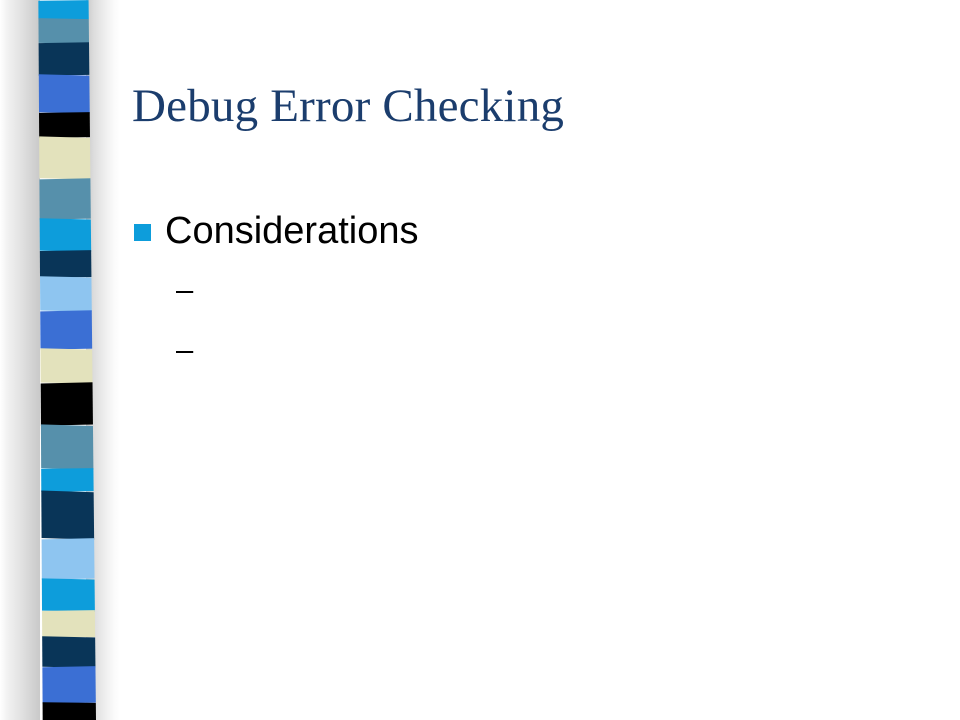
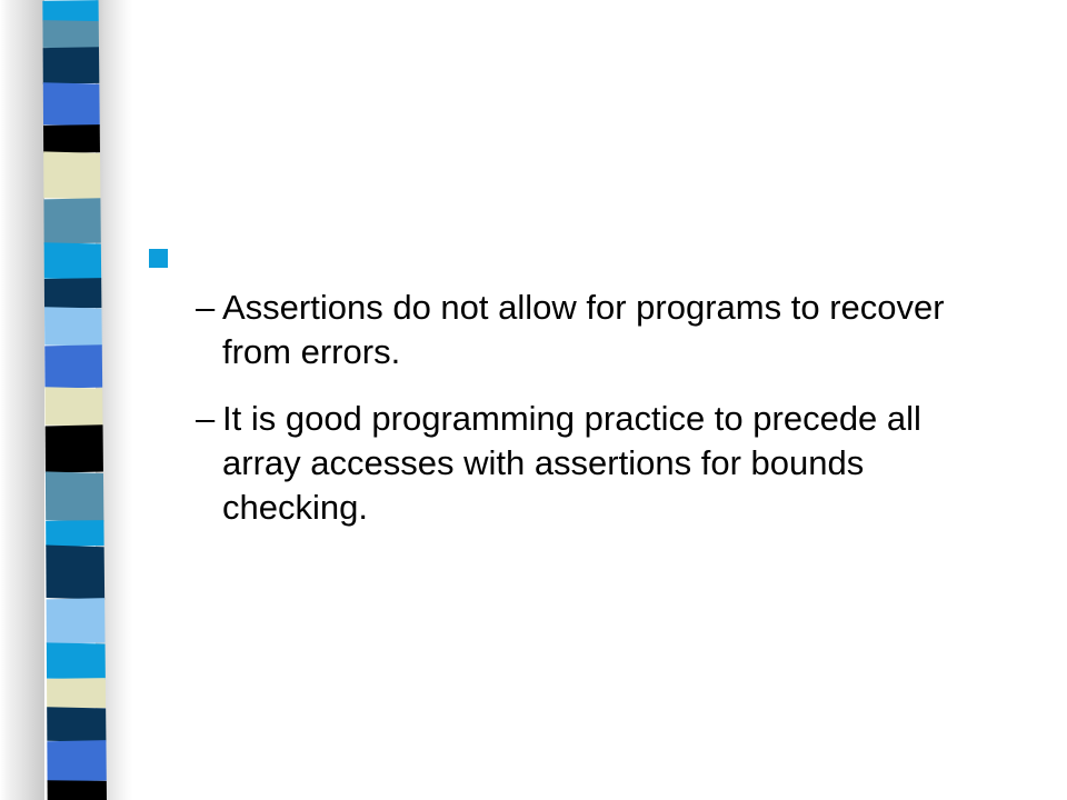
- Debug Error Checking
- Considerations
  –
+ Assertions do not allow for programs to recover from errors.
  –
+ It is good programming practice to precede all array accesses with assertions for bounds checking.
